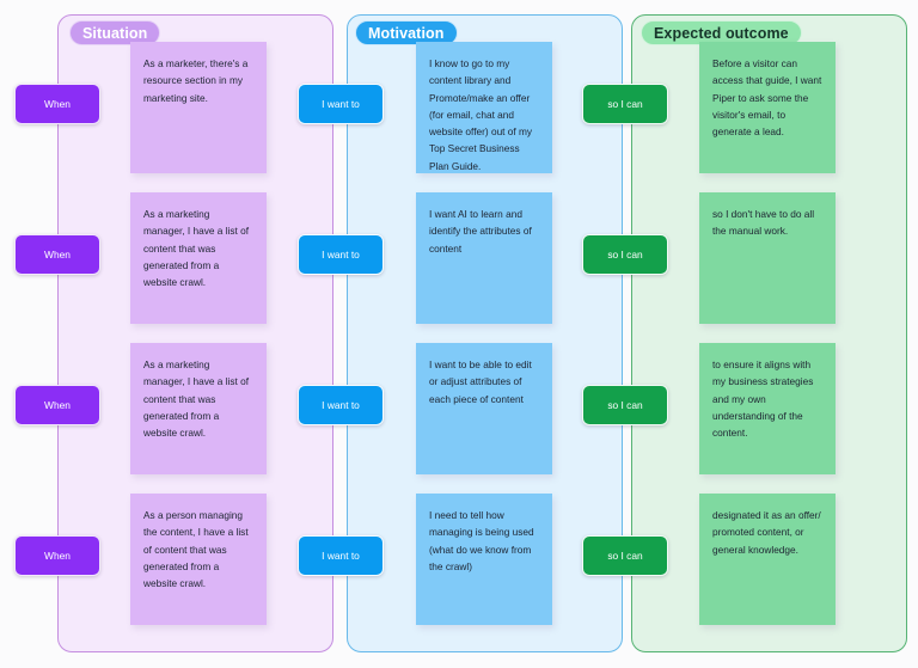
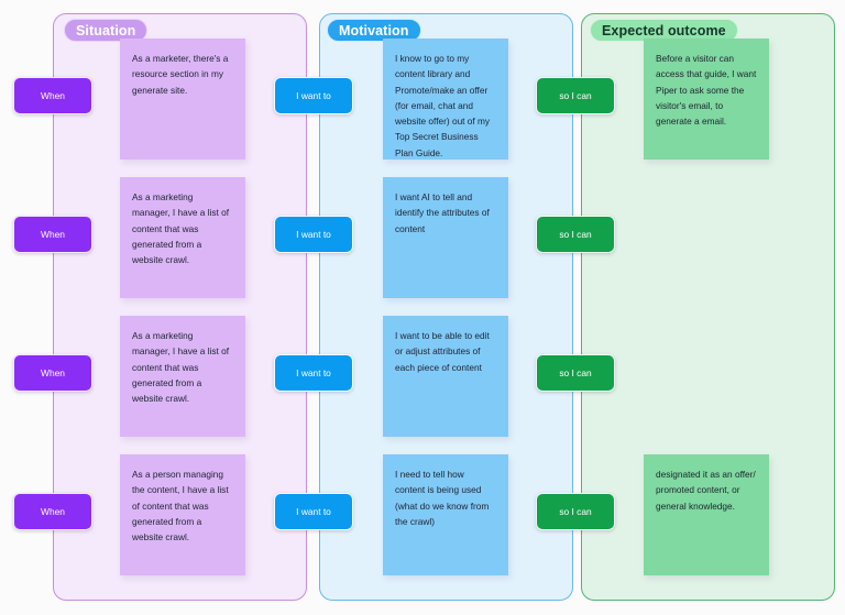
  Situation
  Motivation
  Expected outcome
- As a marketer, there's a resource section in my marketing site.
+ As a marketer, there's a resource section in my generate site.
  I know to go to my content library and Promote/make an offer (for email, chat and website offer) out of my Top Secret Business Plan Guide.
- Before a visitor can access that guide, I want Piper to ask some the visitor's email, to generate a lead.
+ Before a visitor can access that guide, I want Piper to ask some the visitor's email, to generate a email.
  When
  I want to
  so I can
  As a marketing manager, I have a list of content that was generated from a website crawl.
- I want AI to learn and identify the attributes of content
+ I want AI to tell and identify the attributes of content
- so I don't have to do all the manual work.
  When
  I want to
  so I can
  As a marketing manager, I have a list of content that was generated from a website crawl.
  I want to be able to edit or adjust attributes of each piece of content
- to ensure it aligns with my business strategies and my own understanding of the content.
  When
  I want to
  so I can
  As a person managing the content, I have a list of content that was generated from a website crawl.
- I need to tell how managing is being used (what do we know from the crawl)
+ I need to tell how content is being used (what do we know from the crawl)
  designated it as an offer/ promoted content, or general knowledge.
  When
  I want to
  so I can
